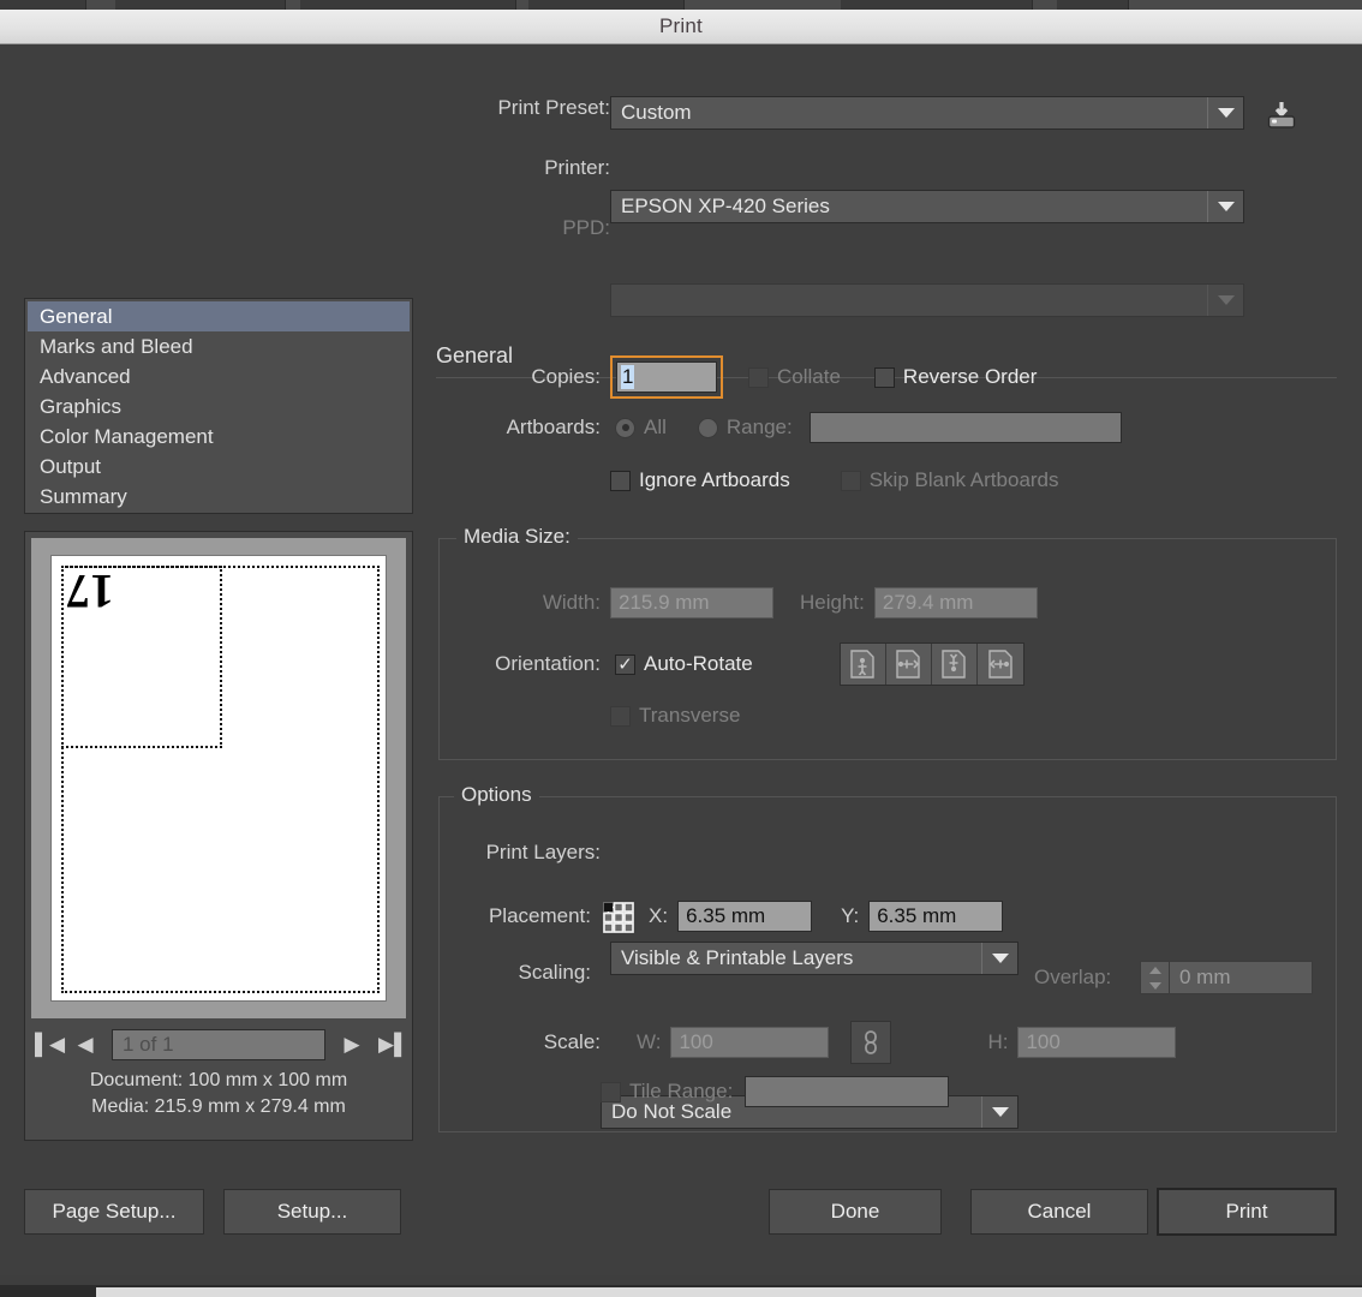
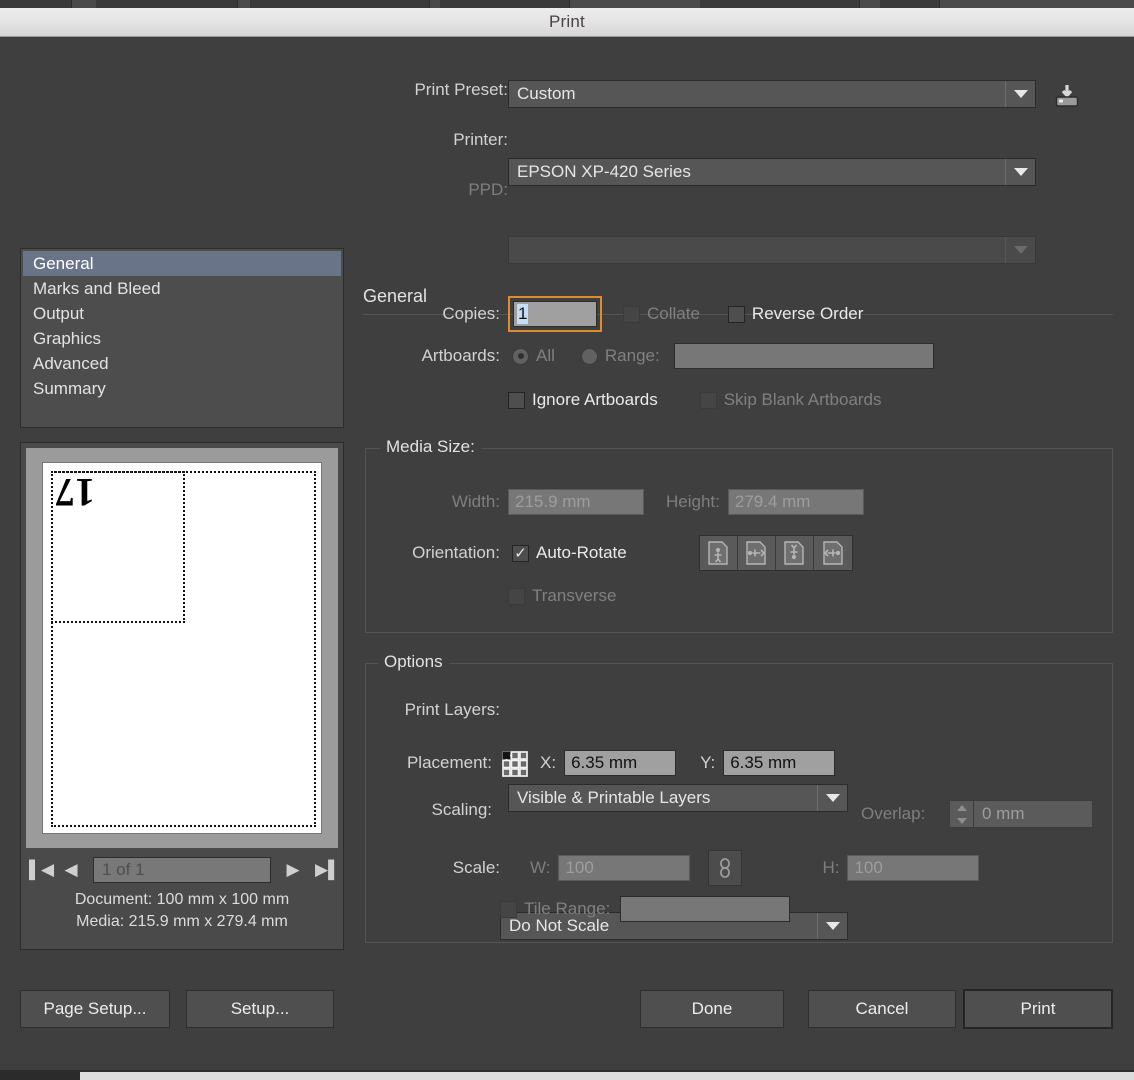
  Print
  Print Preset:
  Custom
  Printer:
  EPSON XP-420 Series
  PPD:
  General
  Marks and Bleed
- Advanced
+ Output
  Graphics
- Color Management
- Output
+ Advanced
  Summary
  ▌◀
  ◀
  1 of 1
  ▶
  ▶▌
  Document: 100 mm x 100 mm
  Media: 215.9 mm x 279.4 mm
  General
  Copies:
  1
  Collate
  Reverse Order
  Artboards:
  All
  Range:
  Ignore Artboards
  Skip Blank Artboards
  Media Size:
  Width:
  215.9 mm
  Height:
  279.4 mm
  Orientation:
  ✓
  Auto-Rotate
  Transverse
  Options
  Print Layers:
  Visible & Printable Layers
  Placement:
  X:
  6.35 mm
  Y:
  6.35 mm
  Scaling:
  Do Not Scale
  Overlap:
  0 mm
  Scale:
  W:
  100
  H:
  100
  Tile Range:
  Page Setup...
  Setup...
  Done
  Cancel
  Print
